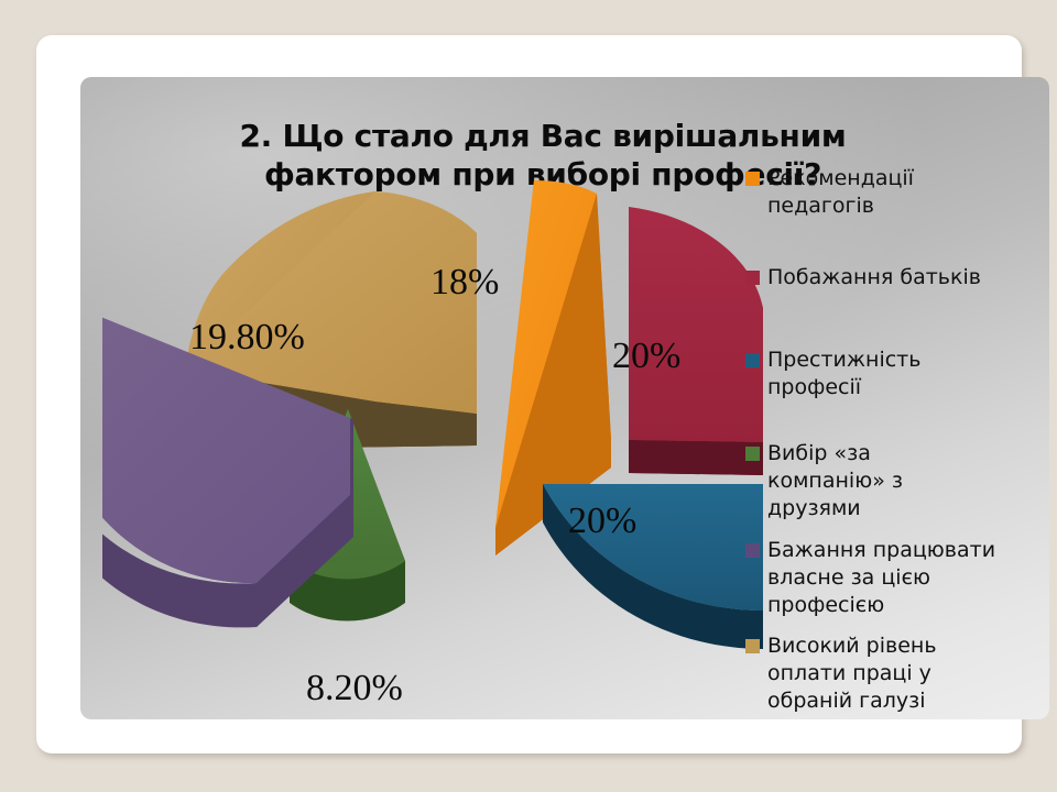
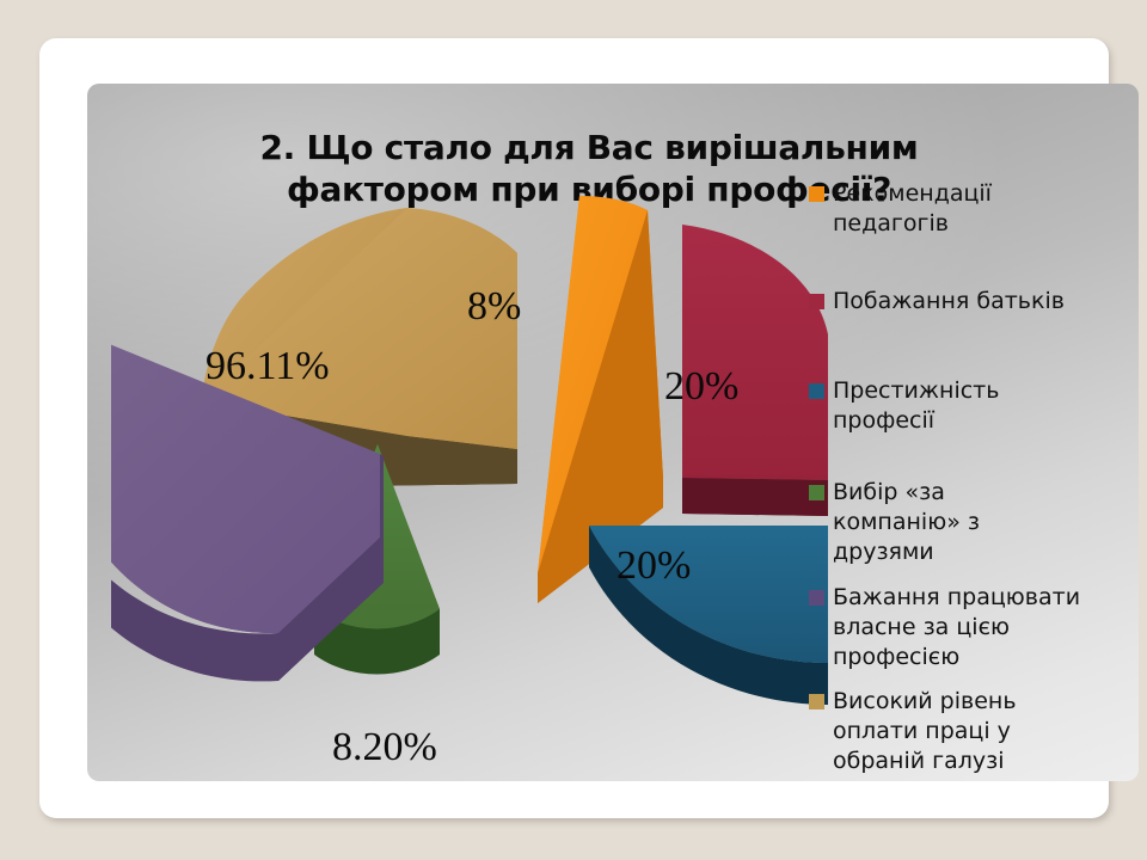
  2. Що стало для Вас вирішальним
  фактором при виборі профсії?
- 18%
+ 8%
  20%
  20%
  8.20%
- 19.80%
+ 96.11%
  Рекомендації
  педагогів
  Побажання батьків
  Престижність
  професії
  Вибір «за
  компанію» з
  друзями
  Бажання працювати
  власне за цією
  професією
  Високий рівень
  оплати праці у
  обраній галузі
